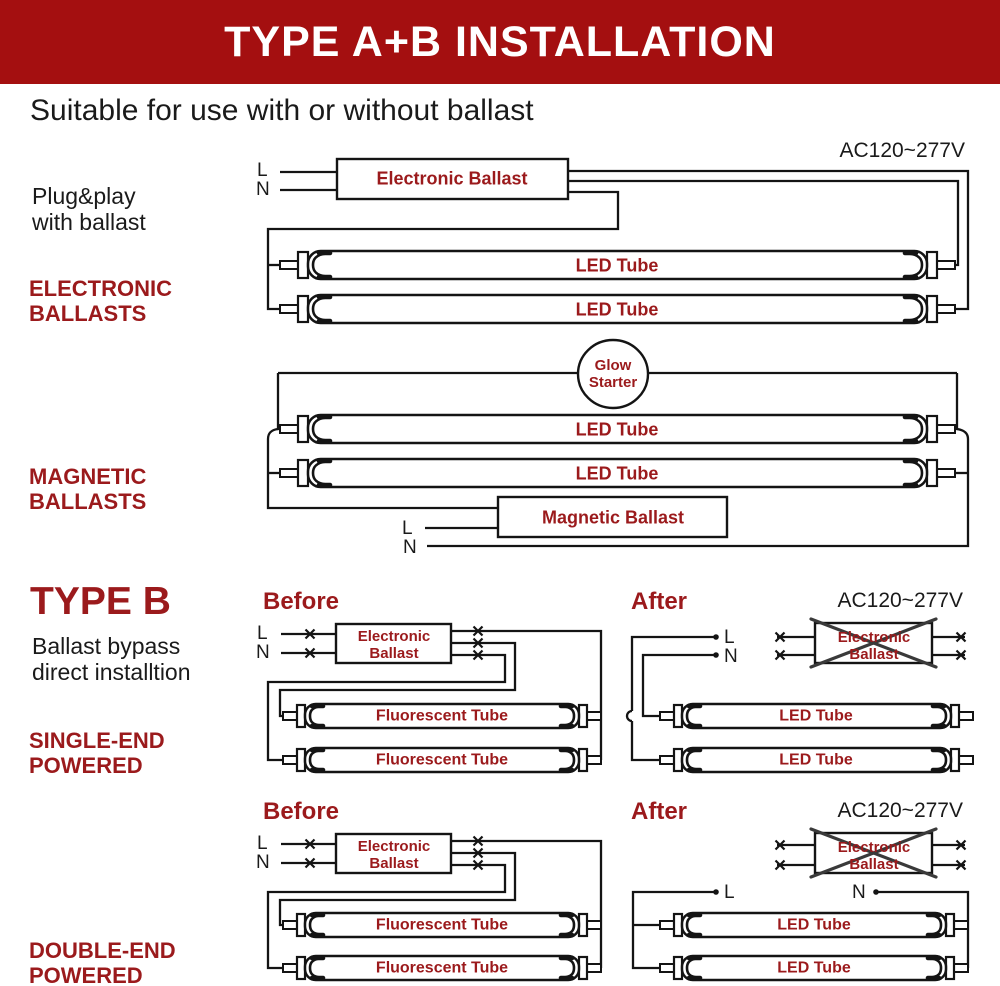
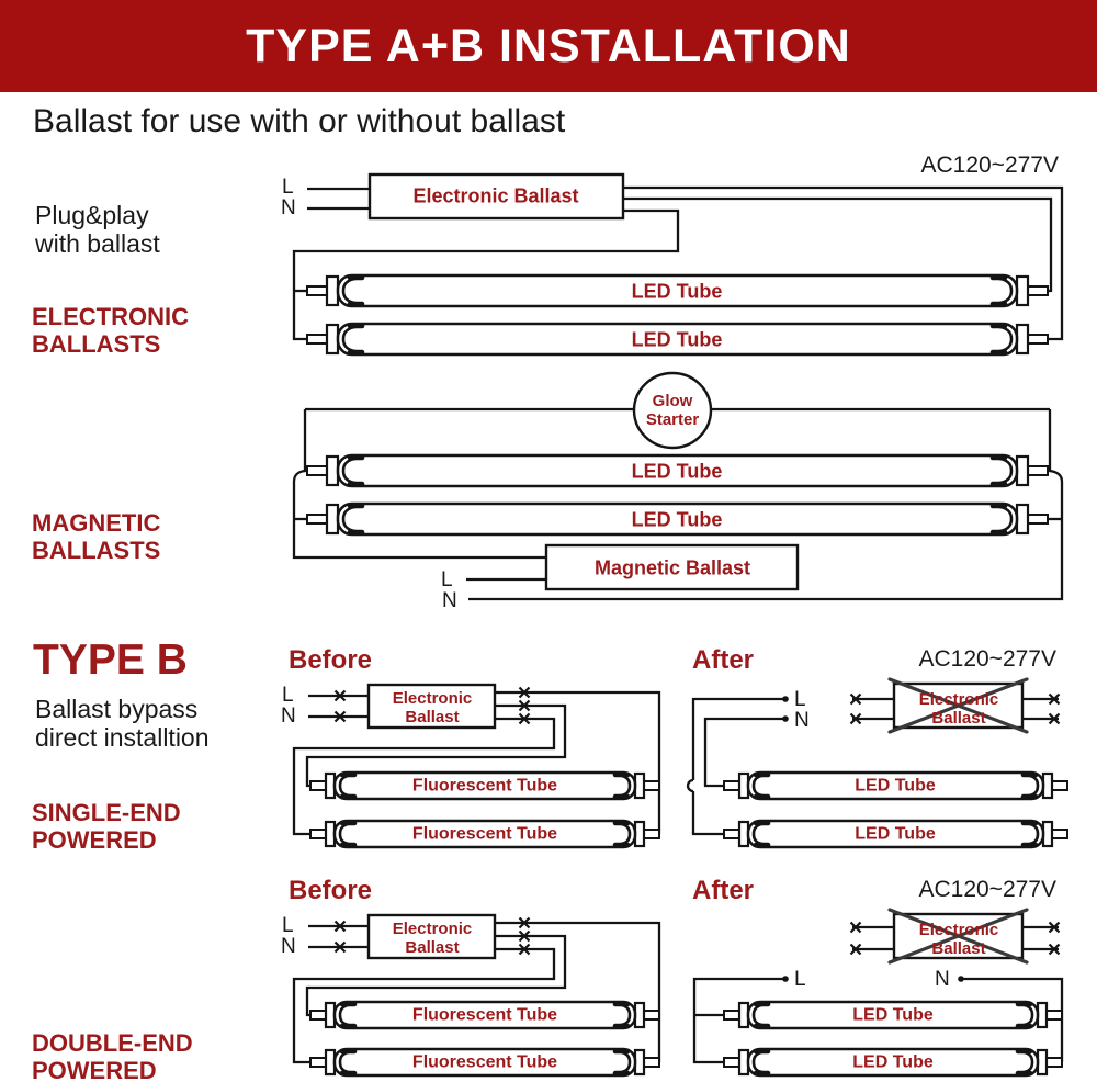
  TYPE A+B INSTALLATION
- Suitable for use with or without ballast
+ Ballast for use with or without ballast
  Plug&play
  with ballast
  ELECTRONIC
  BALLASTS
  MAGNETIC
  BALLASTS
  TYPE B
  Ballast bypass
  direct installtion
  SINGLE-END
  POWERED
  DOUBLE-END
  POWERED
  AC120~277V
  L
  N
  Electronic Ballast
  LED Tube
  LED Tube
  Glow
  Starter
  LED Tube
  LED Tube
  Magnetic Ballast
  L
  N
  Before
  L
  N
  Electronic
  Ballast
  Fluorescent Tube
  Fluorescent Tube
  After
  AC120~277V
  L
  N
  Electronic
  Ballast
  LED Tube
  LED Tube
  Before
  L
  N
  Electronic
  Ballast
  Fluorescent Tube
  Fluorescent Tube
  After
  AC120~277V
  Electronic
  Ballast
  L
  N
  LED Tube
  LED Tube
